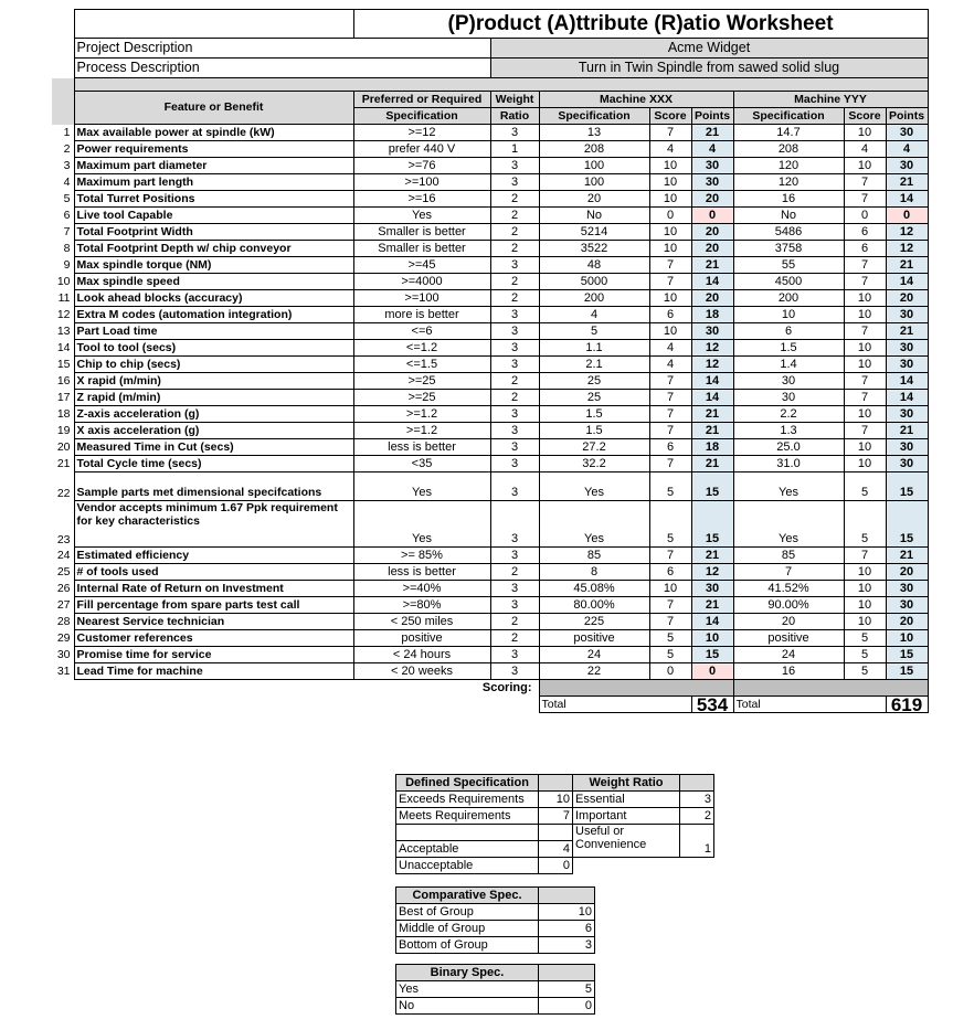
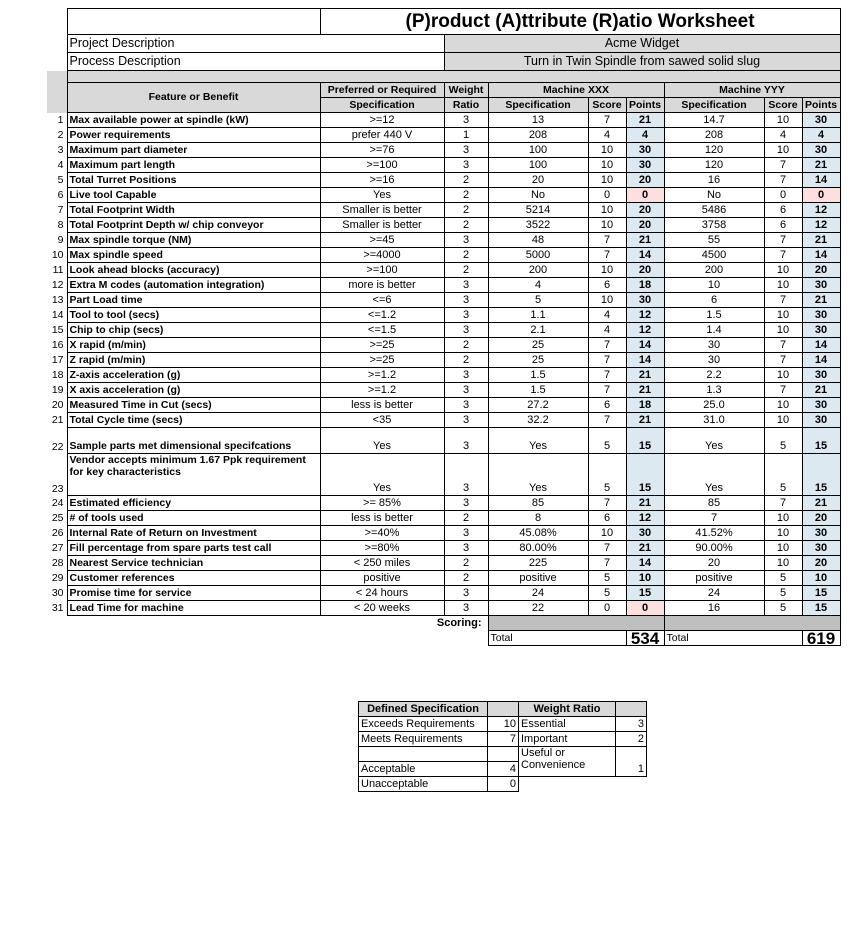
  		(P)roduct (A)ttribute (R)atio Worksheet
  	Project Description	Acme Widget
  	Process Description	Turn in Twin Spindle from sawed solid slug
  	Feature or Benefit	Preferred or Required	Weight	Machine XXX	Machine YYY
  	Specification	Ratio	Specification	Score	Points	Specification	Score	Points
  1	Max available power at spindle (kW)	>=12	3	13	7	21	14.7	10	30
  2	Power requirements	prefer 440 V	1	208	4	4	208	4	4
  3	Maximum part diameter	>=76	3	100	10	30	120	10	30
  4	Maximum part length	>=100	3	100	10	30	120	7	21
  5	Total Turret Positions	>=16	2	20	10	20	16	7	14
  6	Live tool Capable	Yes	2	No	0	0	No	0	0
  7	Total Footprint Width	Smaller is better	2	5214	10	20	5486	6	12
  8	Total Footprint Depth w/ chip conveyor	Smaller is better	2	3522	10	20	3758	6	12
  9	Max spindle torque (NM)	>=45	3	48	7	21	55	7	21
  10	Max spindle speed	>=4000	2	5000	7	14	4500	7	14
  11	Look ahead blocks (accuracy)	>=100	2	200	10	20	200	10	20
  12	Extra M codes (automation integration)	more is better	3	4	6	18	10	10	30
  13	Part Load time	<=6	3	5	10	30	6	7	21
  14	Tool to tool (secs)	<=1.2	3	1.1	4	12	1.5	10	30
  15	Chip to chip (secs)	<=1.5	3	2.1	4	12	1.4	10	30
  16	X rapid (m/min)	>=25	2	25	7	14	30	7	14
  17	Z rapid (m/min)	>=25	2	25	7	14	30	7	14
  18	Z-axis acceleration (g)	>=1.2	3	1.5	7	21	2.2	10	30
  19	X axis acceleration (g)	>=1.2	3	1.5	7	21	1.3	7	21
  20	Measured Time in Cut (secs)	less is better	3	27.2	6	18	25.0	10	30
  21	Total Cycle time (secs)	<35	3	32.2	7	21	31.0	10	30
  22	Sample parts met dimensional specifcations	Yes	3	Yes	5	15	Yes	5	15
  23	Vendor accepts minimum 1.67 Ppk requirement for key characteristics	Yes	3	Yes	5	15	Yes	5	15
  24	Estimated efficiency	>= 85%	3	85	7	21	85	7	21
  25	# of tools used	less is better	2	8	6	12	7	10	20
  26	Internal Rate of Return on Investment	>=40%	3	45.08%	10	30	41.52%	10	30
  27	Fill percentage from spare parts test call	>=80%	3	80.00%	7	21	90.00%	10	30
  28	Nearest Service technician	< 250 miles	2	225	7	14	20	10	20
  29	Customer references	positive	2	positive	5	10	positive	5	10
  30	Promise time for service	< 24 hours	3	24	5	15	24	5	15
  31	Lead Time for machine	< 20 weeks	3	22	0	0	16	5	15
  		Scoring:
  				Total	534	Total	619
  Defined Specification		Weight Ratio
  Exceeds Requirements	10	Essential	3
  Meets Requirements	7	Important	2
  		Useful or Convenience	1
  Acceptable	4
  Unacceptable	0
- Comparative Spec.
- Best of Group	10
- Middle of Group	6
- Bottom of Group	3
- Binary Spec.
- Yes	5
- No	0
